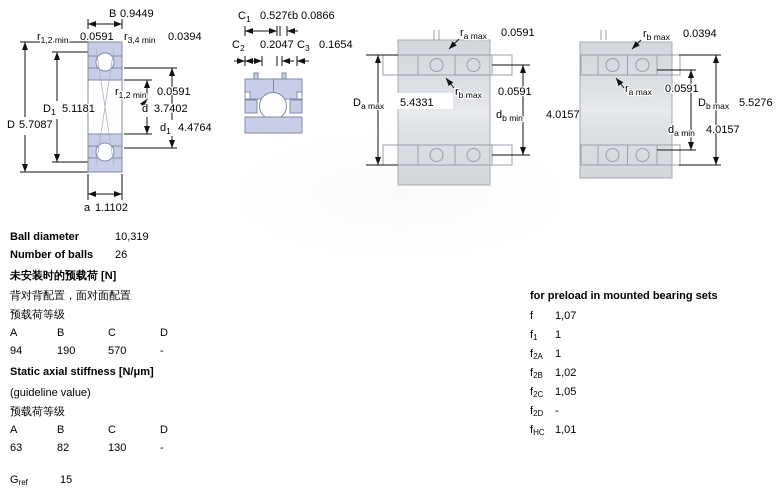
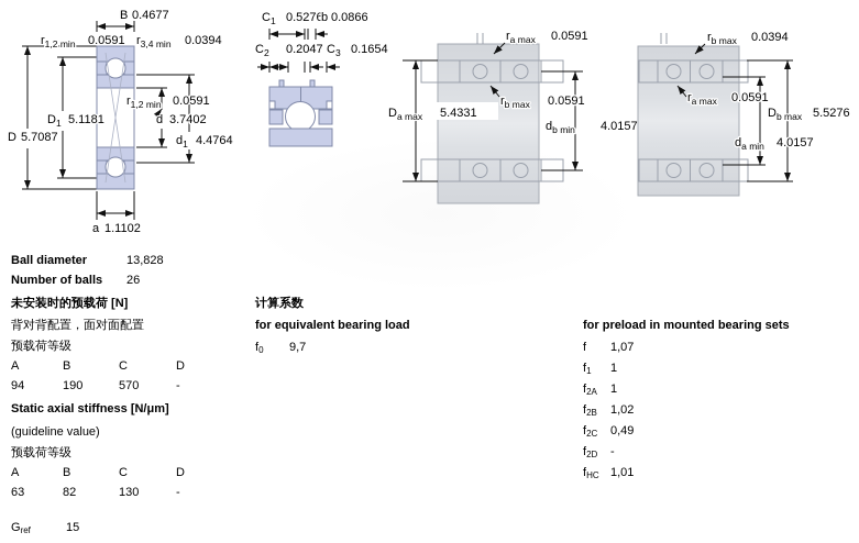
- B 0.9449
+ B 0.4677
  r1,2 min 0.0591
  r3,4 min 0.0394
  r1,2 min 0.0591
  D1 5.1181
  D 5.7087
  d 3.7402
  d1 4.4764
  a 1.1102
  C1 0.5276
  b 0.0866
  C2 0.2047
  C3 0.1654
  ra max 0.0591
  rb max 0.0591
  Da max 5.4331
  db min 4.0157
  rb max 0.0394
  ra max 0.0591
  Db max 5.5276
  da min 4.0157
  Ball diameter
- 10,319
+ 13,828
  Number of balls
  26
  未安装时的预载荷 [N]
  背对背配置，面对面配置
  预载荷等级
  A
  B
  C
  D
  94
  190
  570
  -
  Static axial stiffness [N/μm]
  (guideline value)
  预载荷等级
  A
  B
  C
  D
  63
  82
  130
  -
  Gref
  15
+ 计算系数
+ for equivalent bearing load
+ f0
+ 9,7
  for preload in mounted bearing sets
  f
  1,07
  f1
  1
  f2A
  1
  f2B
  1,02
  f2C
- 1,05
+ 0,49
  f2D
  -
  fHC
  1,01
